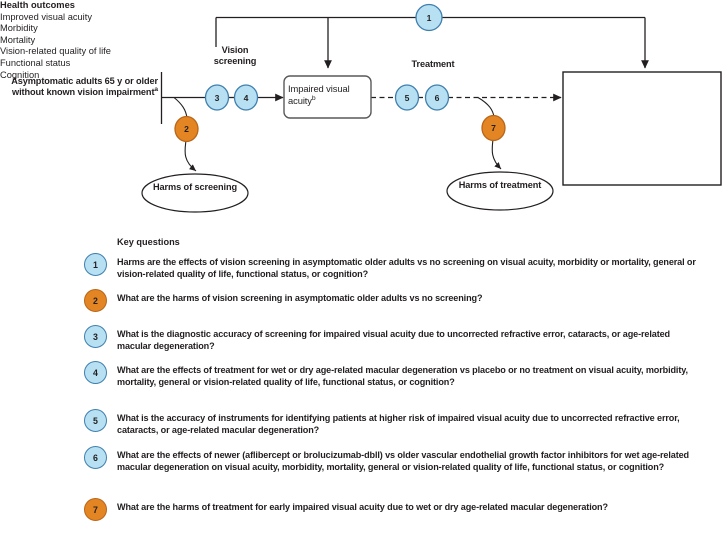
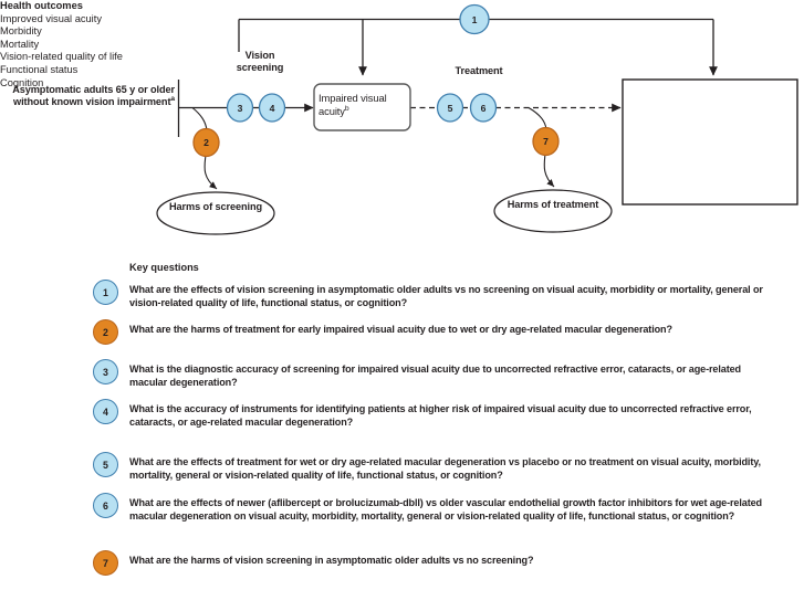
  1
  2
  3
  4
  5
  6
  7
  Asymptomatic adults 65 y or older without known vision impairment
  Vision screening
  Treatment
  Impaired visual acuity
  Harms of screening
  Harms of treatment
  Health outcomes
  Improved visual acuity
  Morbidity
  Mortality
  Vision-related quality of life
  Functional status
  Cognition
  Key questions
  1
- Harms are the effects of vision screening in asymptomatic older adults vs no screening on visual acuity, morbidity or mortality, general or vision-related quality of life, functional status, or cognition?
+ What are the effects of vision screening in asymptomatic older adults vs no screening on visual acuity, morbidity or mortality, general or vision-related quality of life, functional status, or cognition?
  2
- What are the harms of vision screening in asymptomatic older adults vs no screening?
+ What are the harms of treatment for early impaired visual acuity due to wet or dry age-related macular degeneration?
  3
  What is the diagnostic accuracy of screening for impaired visual acuity due to uncorrected refractive error, cataracts, or age-related macular degeneration?
  4
- What are the effects of treatment for wet or dry age-related macular degeneration vs placebo or no treatment on visual acuity, morbidity, mortality, general or vision-related quality of life, functional status, or cognition?
+ What is the accuracy of instruments for identifying patients at higher risk of impaired visual acuity due to uncorrected refractive error, cataracts, or age-related macular degeneration?
  5
- What is the accuracy of instruments for identifying patients at higher risk of impaired visual acuity due to uncorrected refractive error, cataracts, or age-related macular degeneration?
+ What are the effects of treatment for wet or dry age-related macular degeneration vs placebo or no treatment on visual acuity, morbidity, mortality, general or vision-related quality of life, functional status, or cognition?
  6
  What are the effects of newer (aflibercept or brolucizumab-dbll) vs older vascular endothelial growth factor inhibitors for wet age-related macular degeneration on visual acuity, morbidity, mortality, general or vision-related quality of life, functional status, or cognition?
  7
- What are the harms of treatment for early impaired visual acuity due to wet or dry age-related macular degeneration?
+ What are the harms of vision screening in asymptomatic older adults vs no screening?
